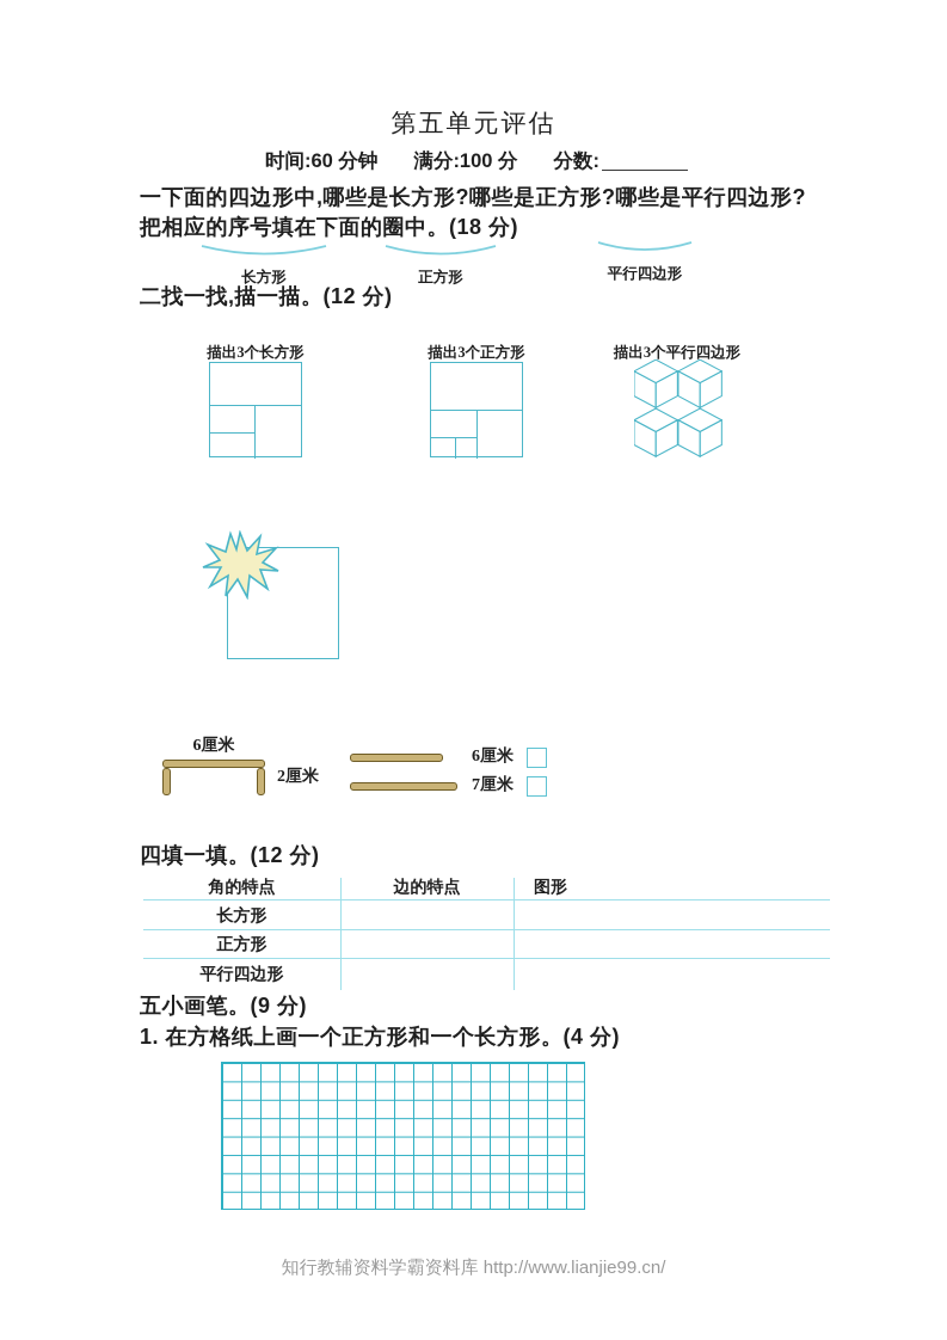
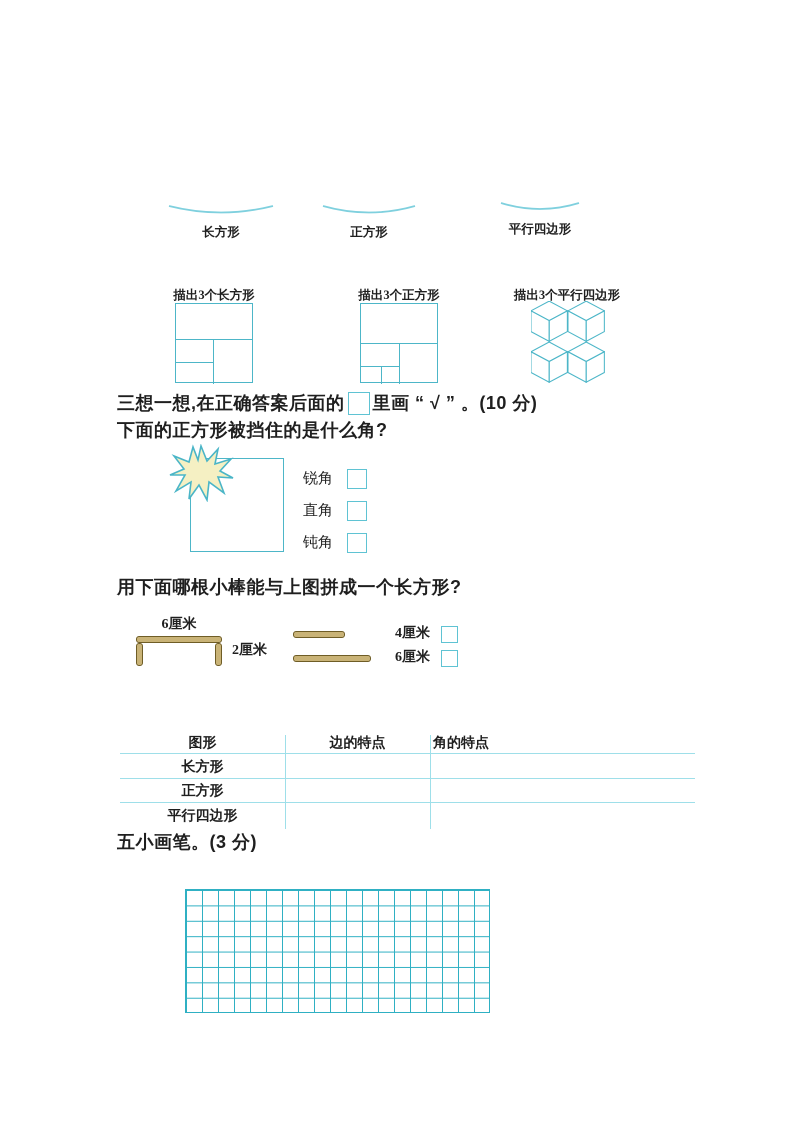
- 第五单元评估
- 时间:60 分钟
- 满分:100 分
- 分数:
- 一下面的四边形中,哪些是长方形?哪些是正方形?哪些是平行四边形?
- 把相应的序号填在下面的圈中。(18 分)
  长方形
  正方形
  平行四边形
- 二找一找,描一描。(12 分)
  描出3个长方形
  描出3个正方形
  描出3个平行四边形
+ 三想一想,在正确答案后面的 里画 “ √ ” 。(10 分)
+ 下面的正方形被挡住的是什么角?
+ 锐角
+ 直角
+ 钝角
+ 用下面哪根小棒能与上图拼成一个长方形?
  6厘米
  2厘米
+ 4厘米
  6厘米
- 7厘米
- 四填一填。(12 分)
- 角的特点
+ 图形
  边的特点
- 图形
+ 角的特点
  长方形
  正方形
  平行四边形
- 五小画笔。(9 分)
+ 五小画笔。(3 分)
- 1. 在方格纸上画一个正方形和一个长方形。(4 分)
- 知行教辅资料学霸资料库 http://www.lianjie99.cn/
